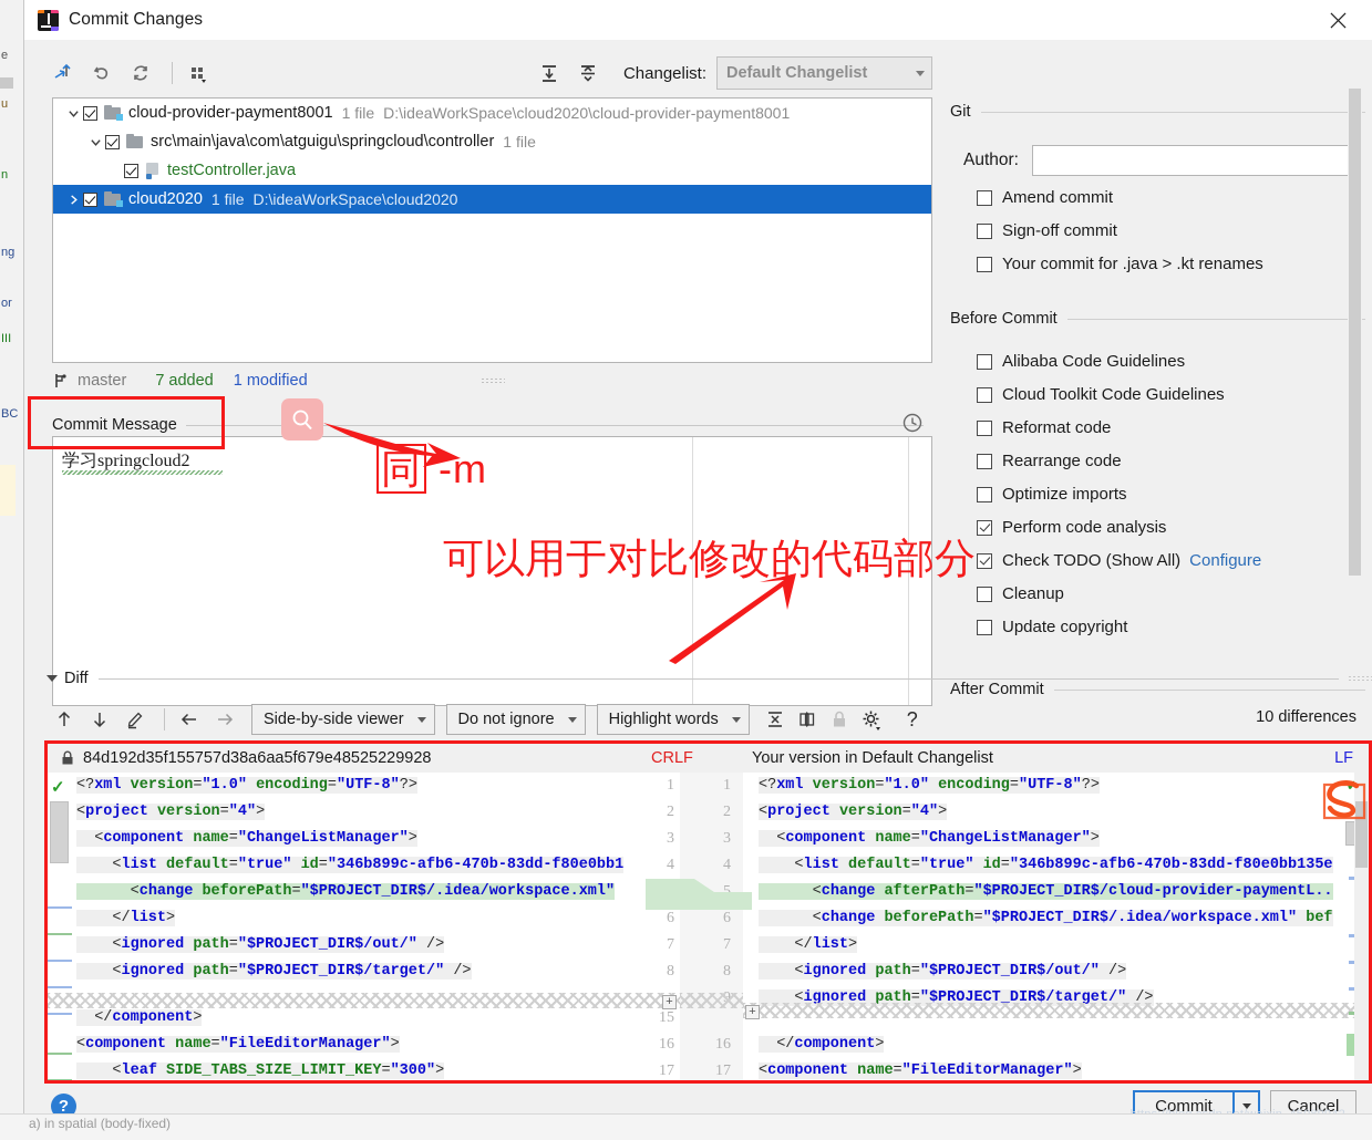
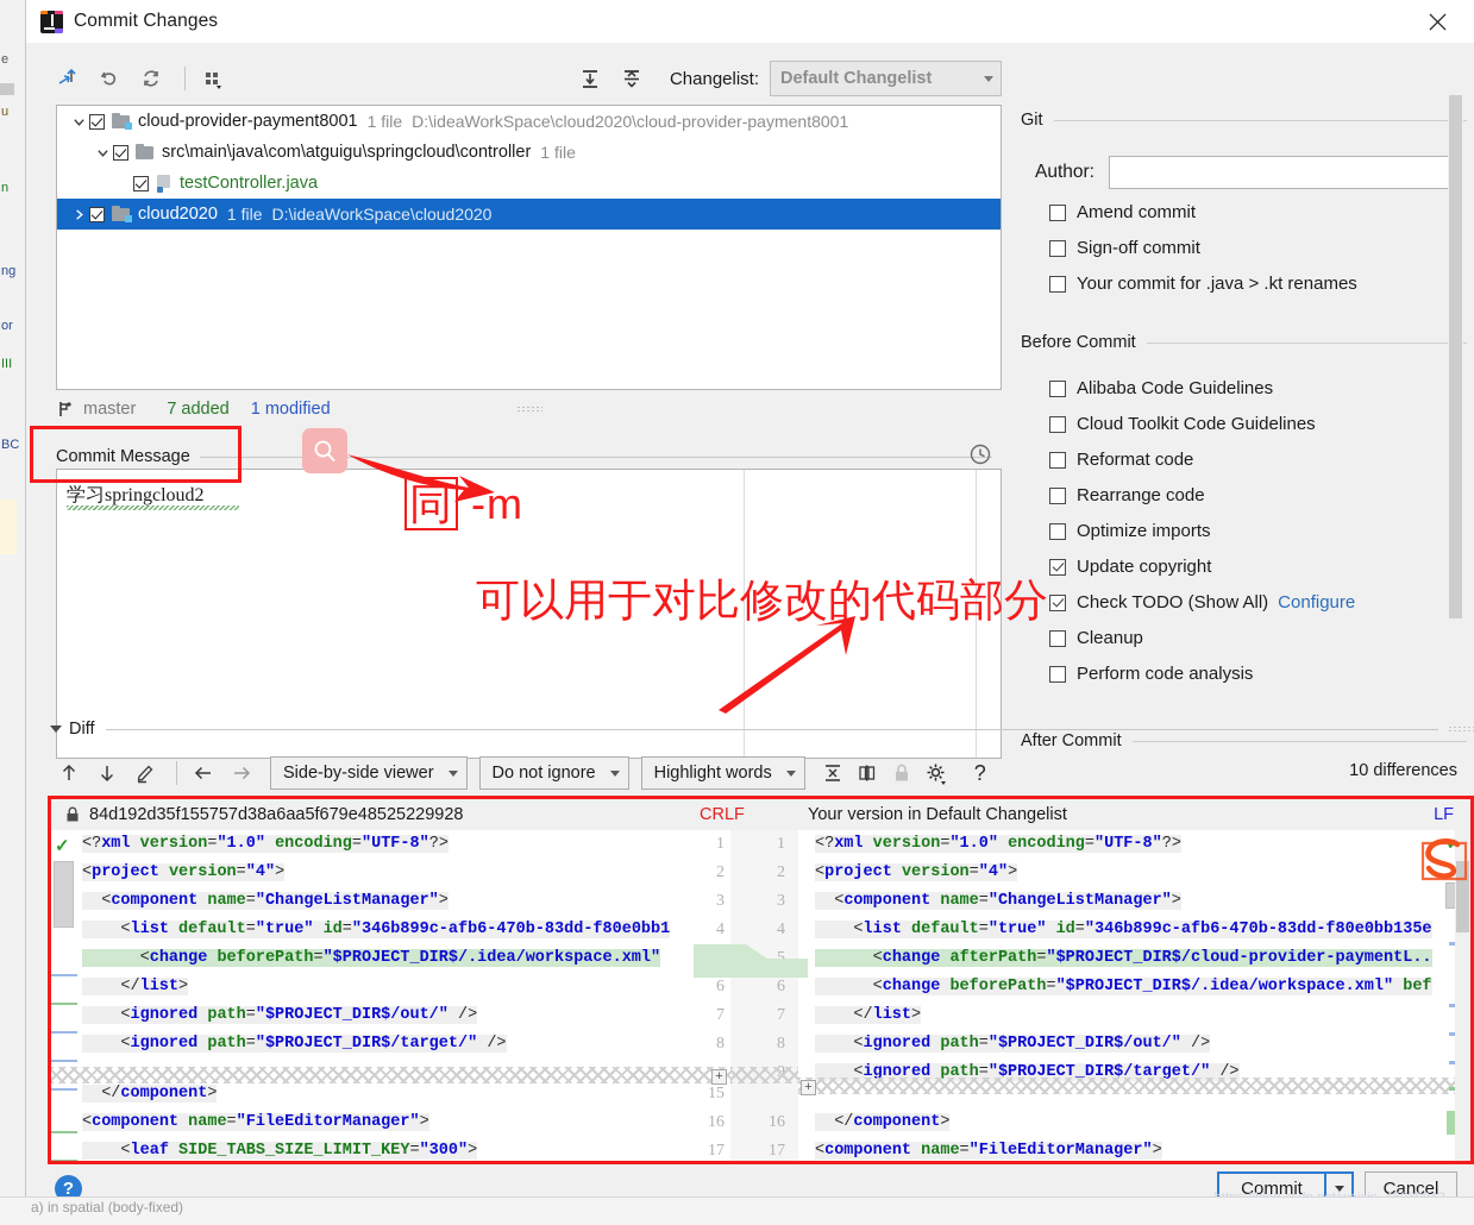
  e
  u
  n
  ng
  or
  III
  BC
  Commit Changes
  Changelist:
  Default Changelist
  cloud-provider-payment8001
  1 file
  D:\ideaWorkSpace\cloud2020\cloud-provider-payment8001
  src\main\java\com\atguigu\springcloud\controller
  1 file
  testController.java
  cloud2020
  1 file
  D:\ideaWorkSpace\cloud2020
  master
  7 added
  1 modified
  Commit Message
  学习springcloud2
  Git
  Author:
  Amend commit
  Sign-off commit
  Your commit for .java > .kt renames
  Before Commit
  Alibaba Code Guidelines
  Cloud Toolkit Code Guidelines
  Reformat code
  Rearrange code
  Optimize imports
- Perform code analysis
+ Update copyright
  Check TODO (Show All)
  Configure
  Cleanup
- Update copyright
+ Perform code analysis
  After Commit
  Diff
  Side-by-side viewer
  Do not ignore
  Highlight words
  ?
  10 differences
  84d192d35f155757d38a6aa5f679e48525229928
  CRLF
  Your version in Default Changelist
  LF
  ✓
  <?xml version="1.0" encoding="UTF-8"?>
  <project version="4">
  <component name="ChangeListManager">
  <list default="true" id="346b899c-afb6-470b-83dd-f80e0bb1
  <change beforePath="$PROJECT_DIR$/.idea/workspace.xml"
  </list>
  <ignored path="$PROJECT_DIR$/out/" />
  <ignored path="$PROJECT_DIR$/target/" />
  </component>
  <component name="FileEditorManager">
  <leaf SIDE_TABS_SIZE_LIMIT_KEY="300">
  1
  2
  3
  4
  6
  7
  8
  15
  16
  17
  1
  2
  3
  4
  5
  6
  7
  8
  16
  17
  +
  <?xml version="1.0" encoding="UTF-8"?>
  <project version="4">
  <component name="ChangeListManager">
  <list default="true" id="346b899c-afb6-470b-83dd-f80e0bb135e
  <change afterPath="$PROJECT_DIR$/cloud-provider-paymentL..
  <change beforePath="$PROJECT_DIR$/.idea/workspace.xml" bef
  </list>
  <ignored path="$PROJECT_DIR$/out/" />
  <ignored path="$PROJECT_DIR$/target/" />
  </component>
  <component name="FileEditorManager">
  +
  ?
  Commit
  Cancel
  同 -m
  可以用于对比修改的代码部分
  a) in spatial (body-fixed)
